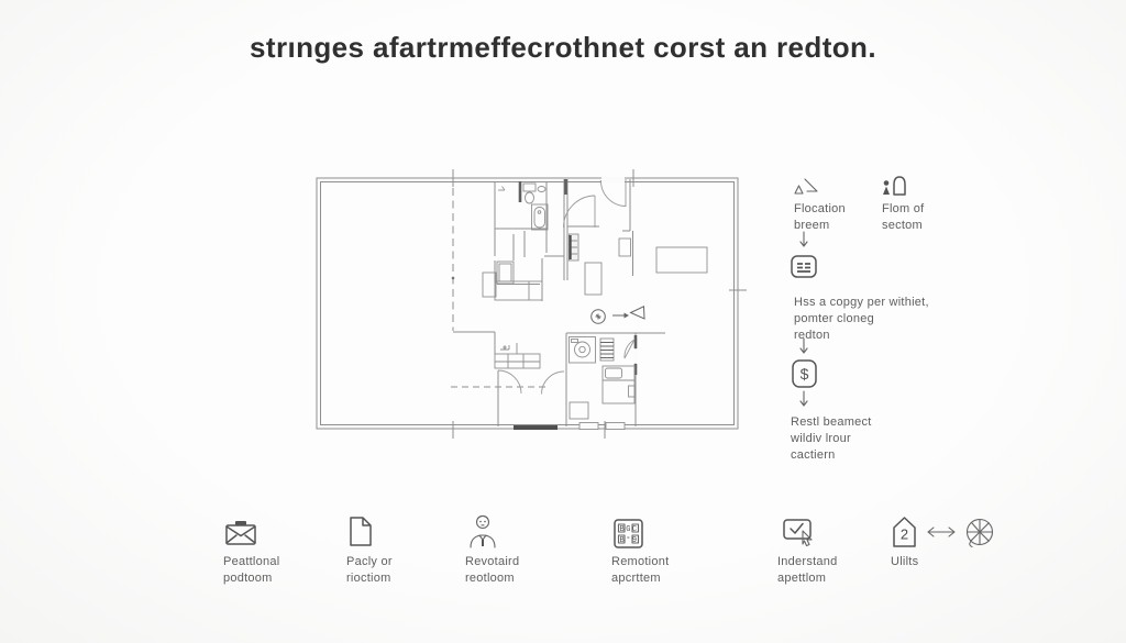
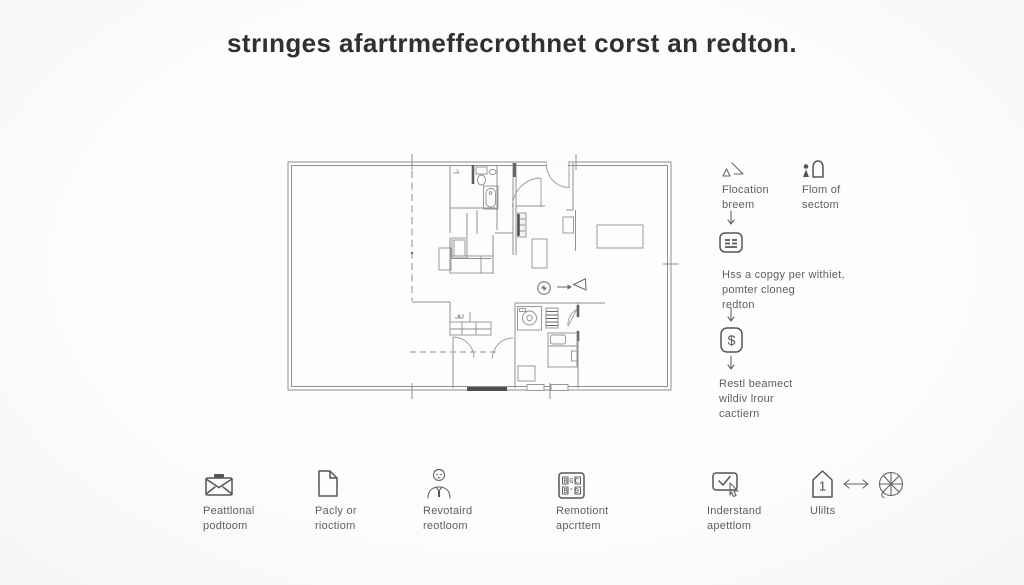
  strınges afartrmeffecrothnet corst an redton.
  Flocation
  breem
  Flom of
  sectom
  Hss a copgy per withiet,
  pomter cloneg
  redton
  $
  Restl beamect
  wildiv lrour
  cactiern
  Peattlonal
  podtoom
  Pacly or
  rioctiom
  Revotaird
  reotloom
  BGC
  B°9
  Remotiont
  apcrttem
  Inderstand
  apettlom
- 2
+ 1
  Ulilts
